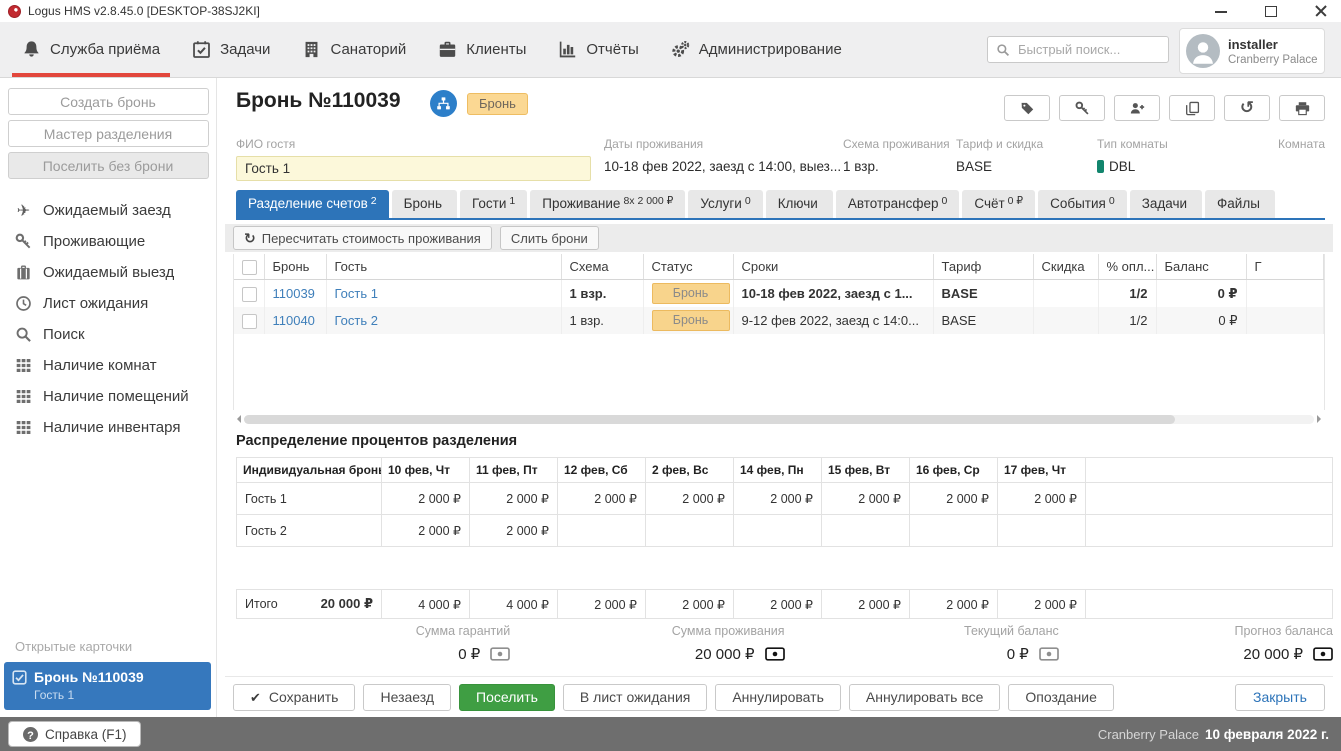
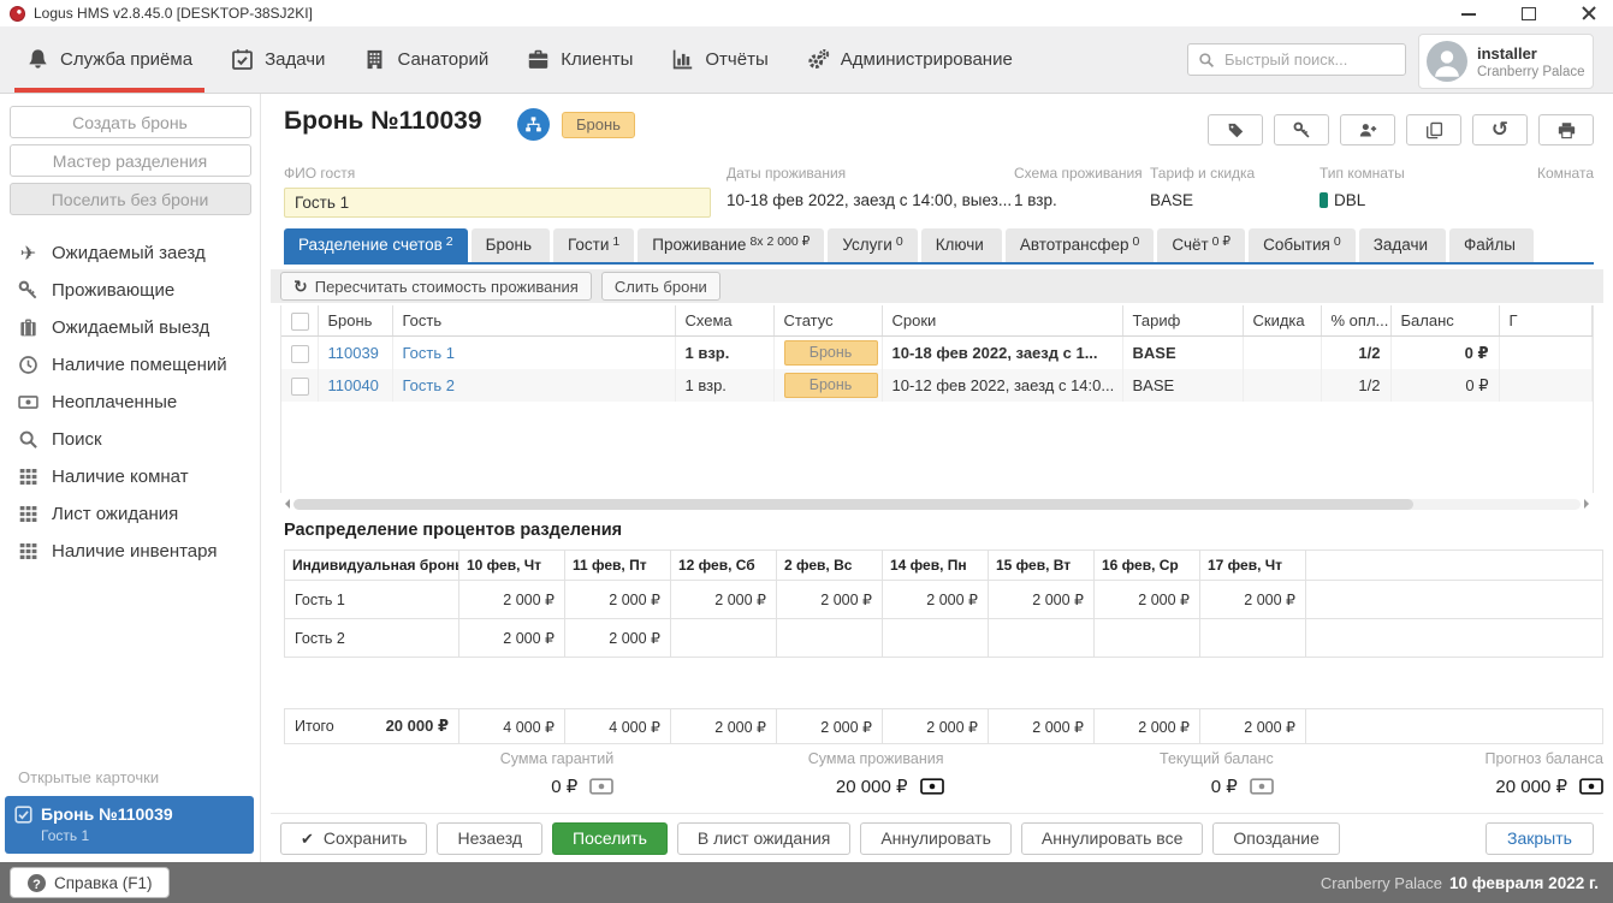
  Logus HMS v2.8.45.0 [DESKTOP-38SJ2KI]
  Служба приёма
  Задачи
  Санаторий
  Клиенты
  Отчёты
  Администрирование
  Быстрый поиск...
  installer
  Cranberry Palace
  Создать бронь
  Мастер разделения
  Поселить без брони
  Ожидаемый заезд
  Проживающие
  Ожидаемый выезд
- Лист ожидания
+ Наличие помещений
+ Неоплаченные
  Поиск
  Наличие комнат
- Наличие помещений
+ Лист ожидания
  Наличие инвентаря
  Открытые карточки
  Бронь №110039
  Гость 1
  Бронь №110039
  Бронь
  ФИО гостя
  Гость 1
  Даты проживания
  10-18 фев 2022, заезд с 14:00, выез...
  Схема проживания
  1 взр.
  Тариф и скидка
  BASE
  Тип комнаты
  DBL
  Комната
  Разделение счетов 2
  Бронь
  Гости 1
  Проживание 8x 2 000 ₽
  Услуги 0
  Ключи
  Автотрансфер 0
  Счёт 0 ₽
  События 0
  Задачи
  Файлы
  Пересчитать стоимость проживания
  Слить брони
  	Бронь	Гость	Схема	Статус	Сроки	Тариф	Скидка	% опл...	Баланс	Г
  	110039	Гость 1	1 взр.	Бронь	10-18 фев 2022, заезд с 1...	BASE		1/2	0 ₽
- 	110040	Гость 2	1 взр.	Бронь	9-12 фев 2022, заезд с 14:0...	BASE		1/2	0 ₽
+ 	110040	Гость 2	1 взр.	Бронь	10-12 фев 2022, заезд с 14:0...	BASE		1/2	0 ₽
  Распределение процентов разделения
  Индивидуальная брон	10 фев, Чт	11 фев, Пт	12 фев, Сб	2 фев, Вс	14 фев, Пн	15 фев, Вт	16 фев, Ср	17 фев, Чт
  Гость 1	2 000 ₽	2 000 ₽	2 000 ₽	2 000 ₽	2 000 ₽	2 000 ₽	2 000 ₽	2 000 ₽
  Гость 2	2 000 ₽	2 000 ₽
  Итого 20 000 ₽	4 000 ₽	4 000 ₽	2 000 ₽	2 000 ₽	2 000 ₽	2 000 ₽	2 000 ₽	2 000 ₽
  Сумма гарантий
  0 ₽
  Сумма проживания
  20 000 ₽
  Текущий баланс
  0 ₽
  Прогноз баланса
  20 000 ₽
  Сохранить
  Незаезд
  Поселить
  В лист ожидания
  Аннулировать
  Аннулировать все
  Опоздание
  Закрыть
  Справка (F1)
  Cranberry Palace
  10 февраля 2022 г.
